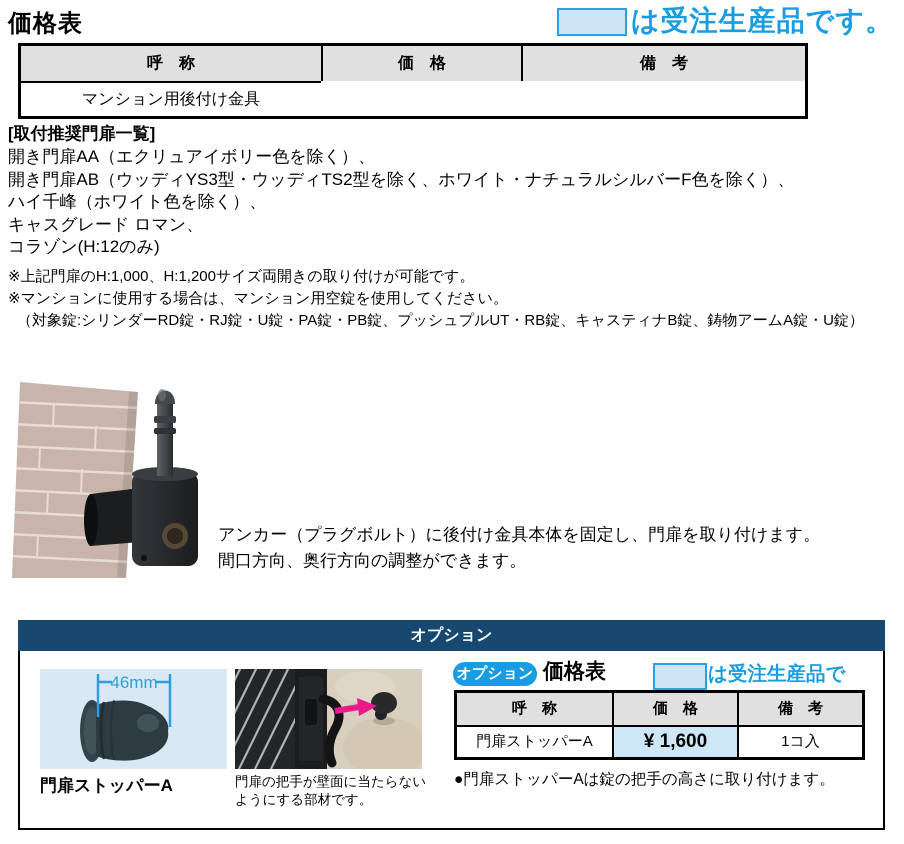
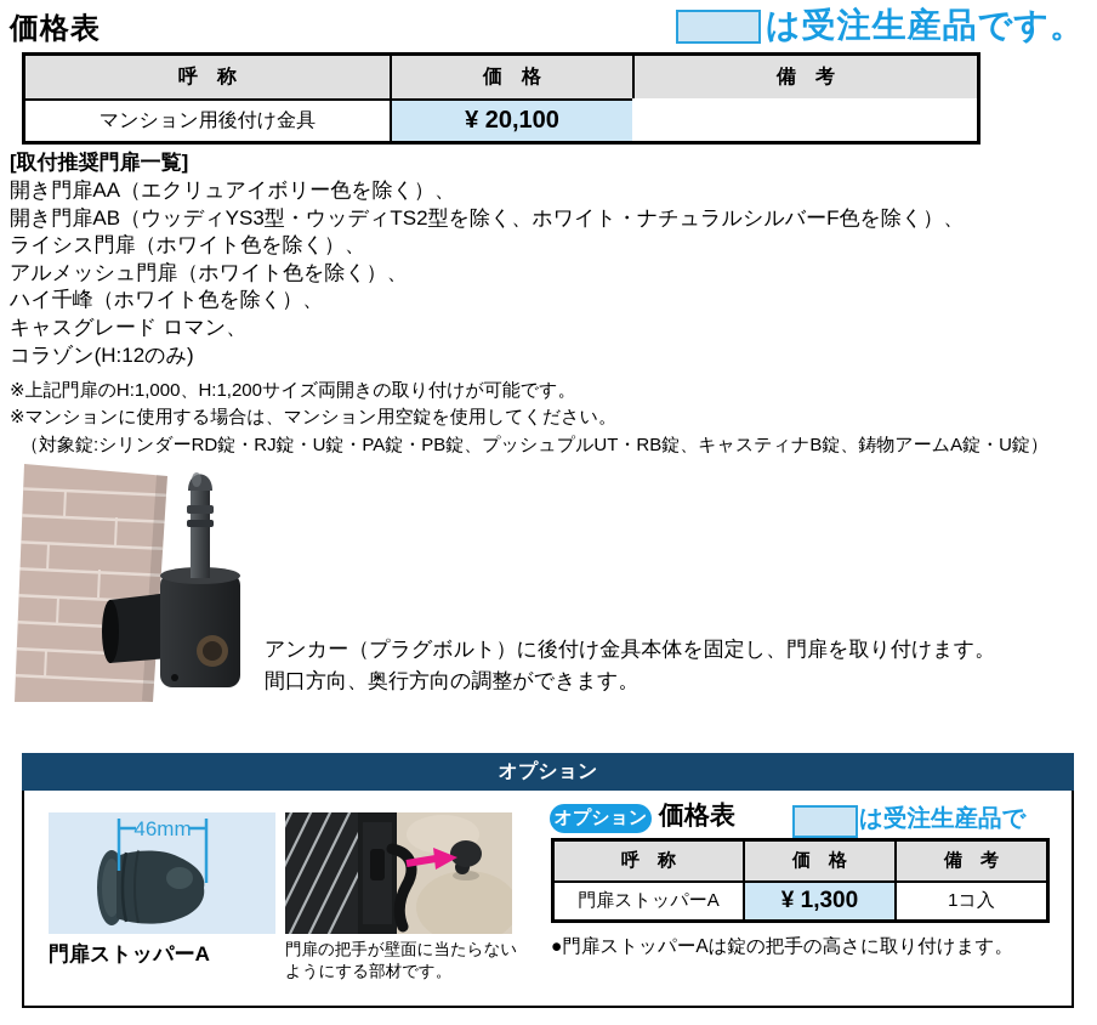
  価格表
  は受注生産品です。
  呼 称
  価 格
  備 考
  マンション用後付け金具
+ ¥ 20,100
  [取付推奨門扉一覧]
  開き門扉AA（エクリュアイボリー色を除く）、
  開き門扉AB（ウッディYS3型・ウッディTS2型を除く、ホワイト・ナチュラルシルバーF色を除く）、
+ ライシス門扉（ホワイト色を除く）、
+ アルメッシュ門扉（ホワイト色を除く）、
  ハイ千峰（ホワイト色を除く）、
  キャスグレード ロマン、
  コラゾン(H:12のみ)
  ※上記門扉のH:1,000、H:1,200サイズ両開きの取り付けが可能です。
  ※マンションに使用する場合は、マンション用空錠を使用してください。
  （対象錠:シリンダーRD錠・RJ錠・U錠・PA錠・PB錠、プッシュプルUT・RB錠、キャスティナB錠、鋳物アームA錠・U錠）
  アンカー（プラグボルト）に後付け金具本体を固定し、門扉を取り付けます。
  間口方向、奥行方向の調整ができます。
  オプション
  46mm
  門扉ストッパーA
  門扉の把手が壁面に当たらない
  ようにする部材です。
  オプション
  価格表
  は受注生産品で
  呼 称
  価 格
  備 考
  門扉ストッパーA
- ¥ 1,600
+ ¥ 1,300
  1コ入
  ●門扉ストッパーAは錠の把手の高さに取り付けます。
